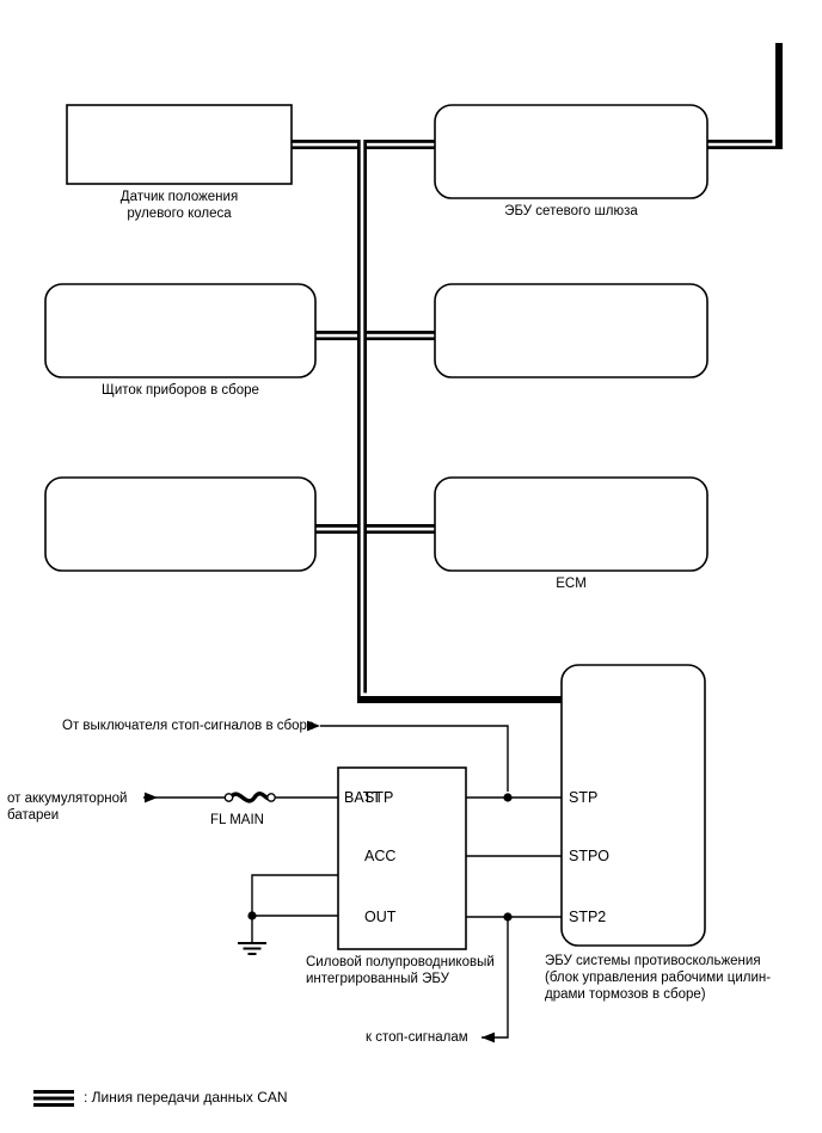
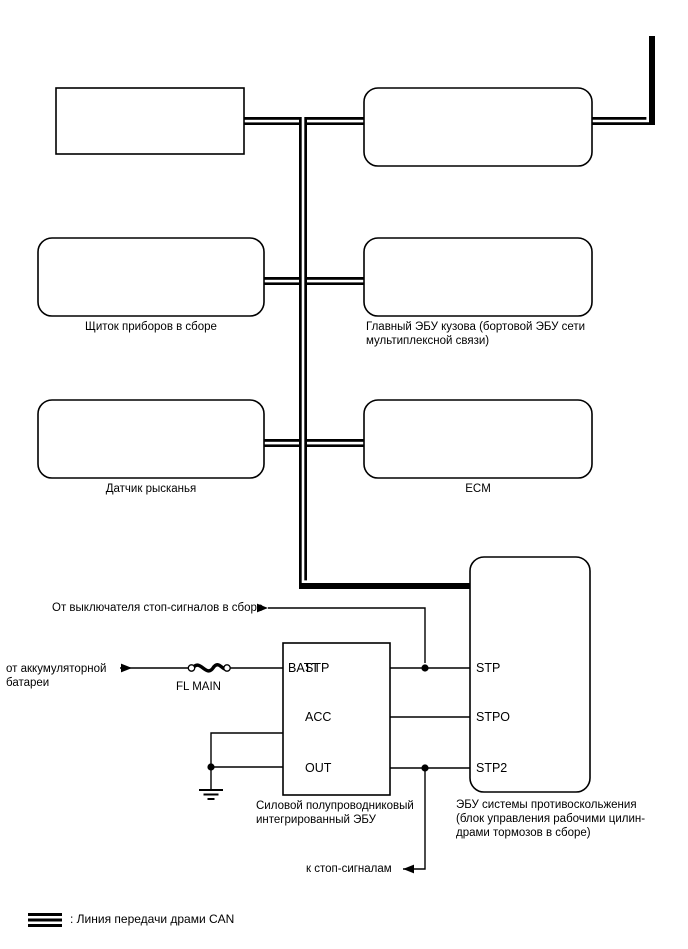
- Датчик положения
- рулевого колеса
- ЭБУ сетевого шлюза
  Щиток приборов в сборе
+ Главный ЭБУ кузова (бортовой ЭБУ сети
+ мультиплексной связи)
+ Датчик рысканья
  ECM
  ЭБУ системы противоскольжения
  (блок управления рабочими цилин-
  драми тормозов в сборе)
  Силовой полупроводниковый
  интегрированный ЭБУ
  BATT
  STP
  ACC
  OUT
  STP
  STPO
  STP2
  От выключателя стоп-сигналов в сборе
  от аккумуляторной
  батареи
  FL MAIN
  к стоп-сигналам
- : Линия передачи данных CAN
+ : Линия передачи драми CAN
